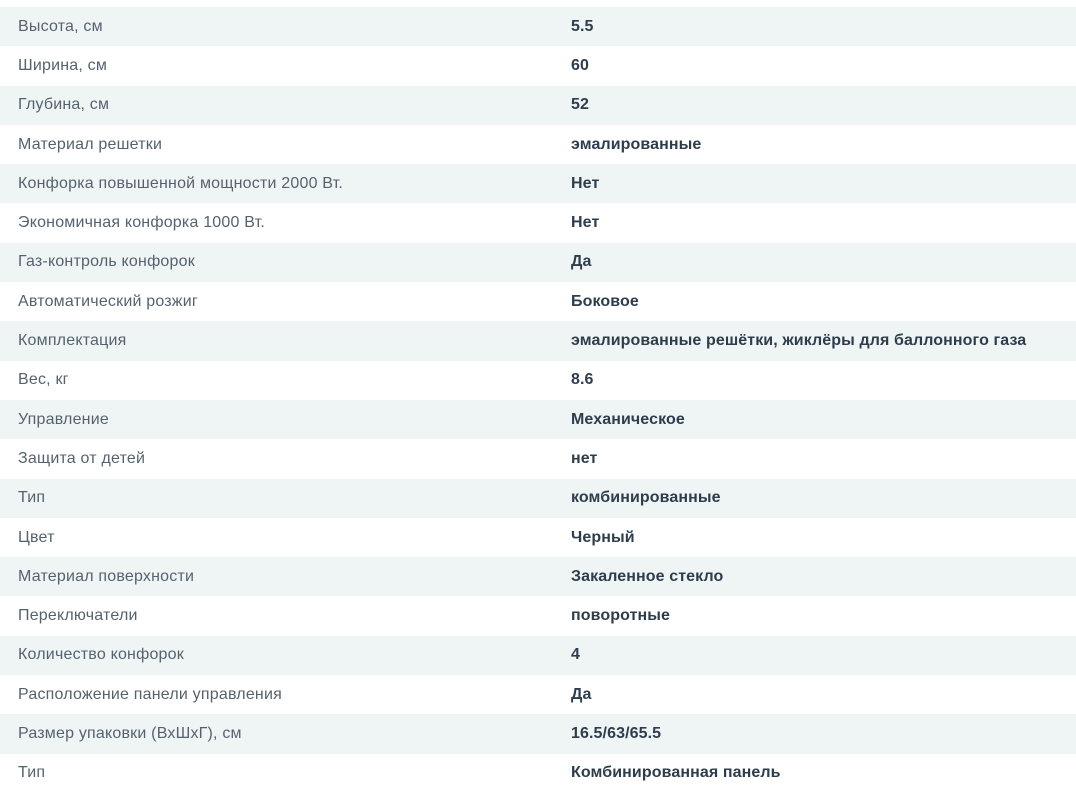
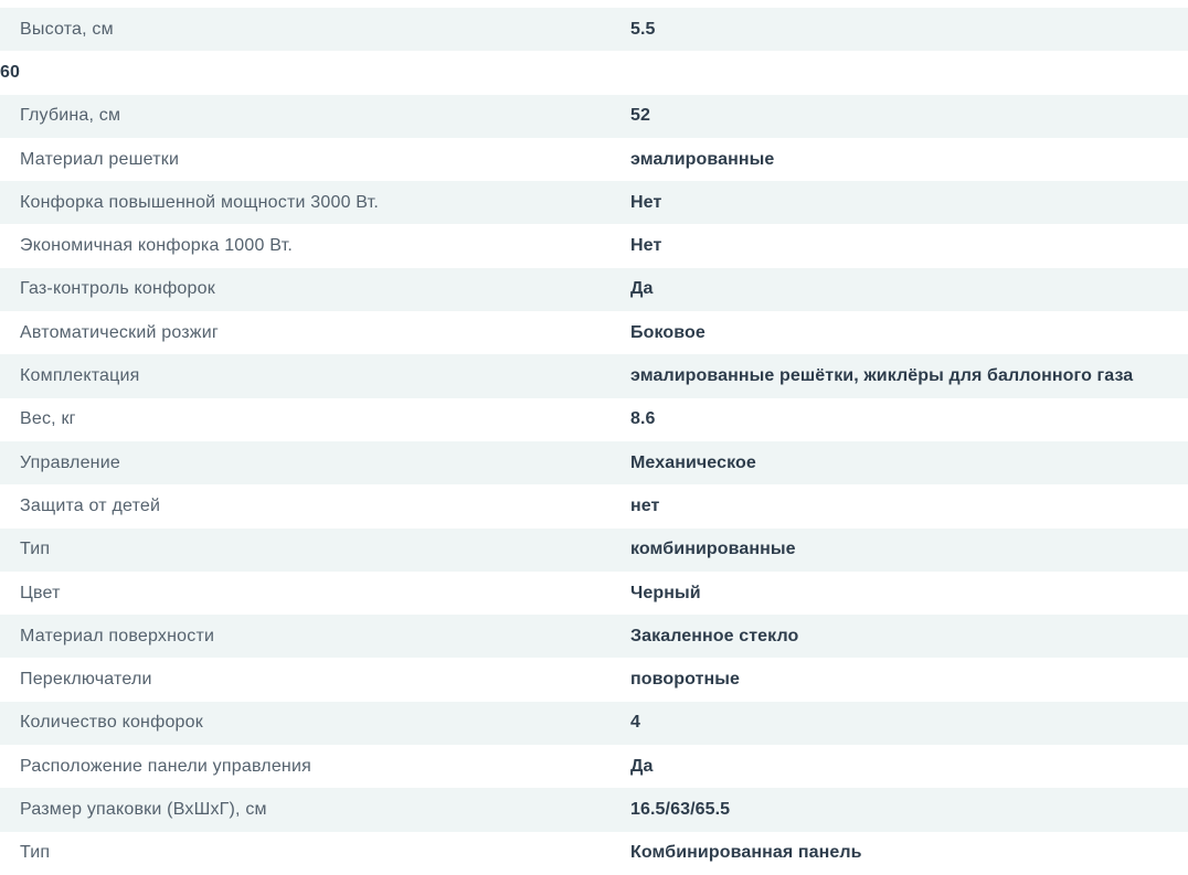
  Высота, см
  5.5
- Ширина, см
  60
  Глубина, см
  52
  Материал решетки
  эмалированные
- Конфорка повышенной мощности 2000 Вт.
+ Конфорка повышенной мощности 3000 Вт.
  Нет
  Экономичная конфорка 1000 Вт.
  Нет
  Газ-контроль конфорок
  Да
  Автоматический розжиг
  Боковое
  Комплектация
  эмалированные решётки, жиклёры для баллонного газа
  Вес, кг
  8.6
  Управление
  Механическое
  Защита от детей
  нет
  Тип
  комбинированные
  Цвет
  Черный
  Материал поверхности
  Закаленное стекло
  Переключатели
  поворотные
  Количество конфорок
  4
  Расположение панели управления
  Да
  Размер упаковки (ВхШхГ), см
  16.5/63/65.5
  Тип
  Комбинированная панель
